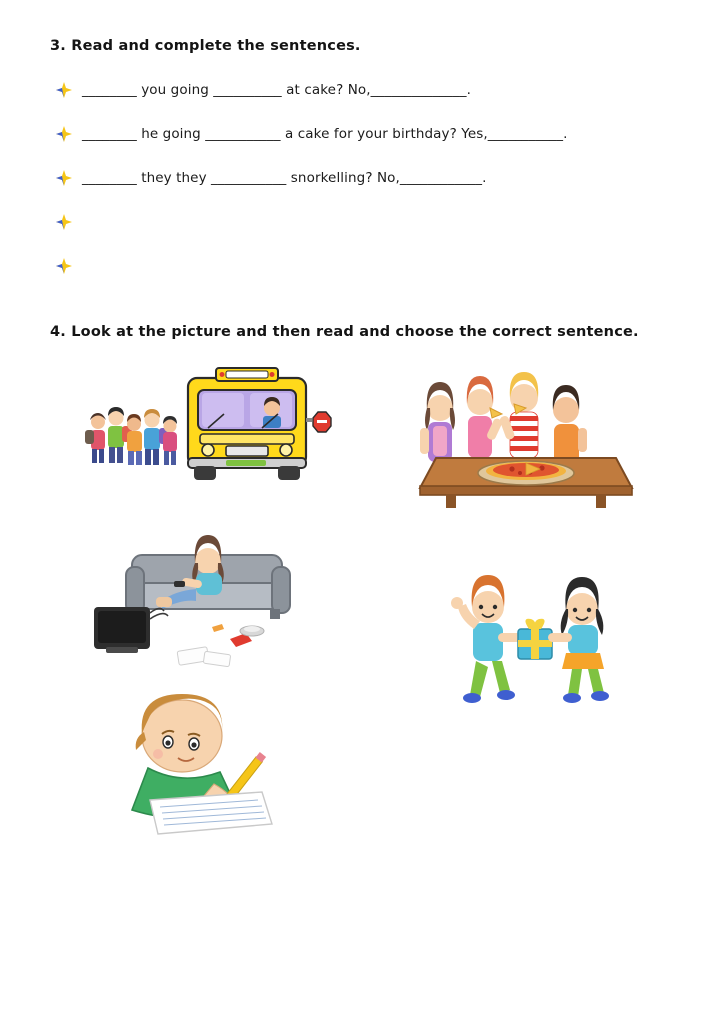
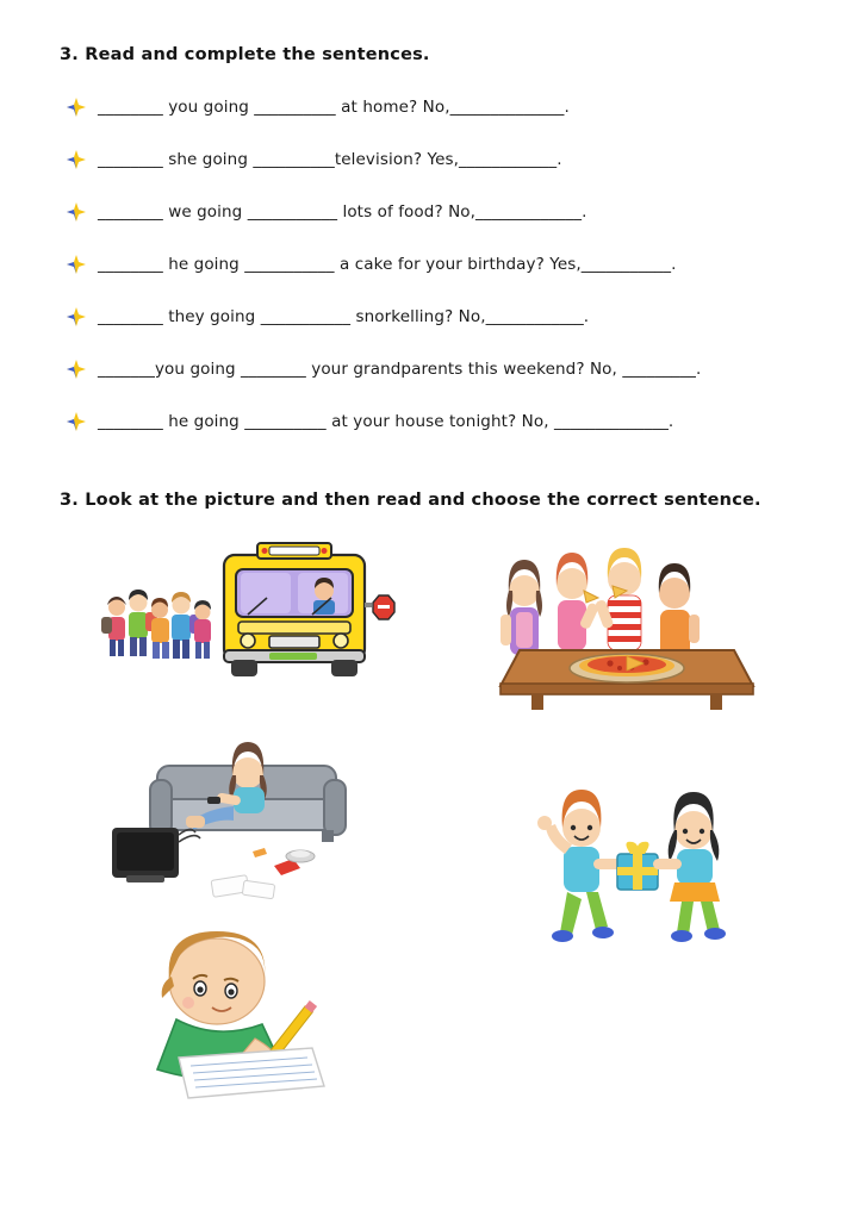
  3. Read and complete the sentences.
- ________ you going __________ at cake? No,______________.
+ ________ you going __________ at home? No,______________.
+ ________ she going __________television? Yes,____________.
+ ________ we going ___________ lots of food? No,_____________.
  ________ he going ___________ a cake for your birthday? Yes,___________.
- ________ they they ___________ snorkelling? No,____________.
+ ________ they going ___________ snorkelling? No,____________.
+ _______you going ________ your grandparents this weekend? No, _________.
+ ________ he going __________ at your house tonight? No, ______________.
- 4. Look at the picture and then read and choose the correct sentence.
+ 3. Look at the picture and then read and choose the correct sentence.
